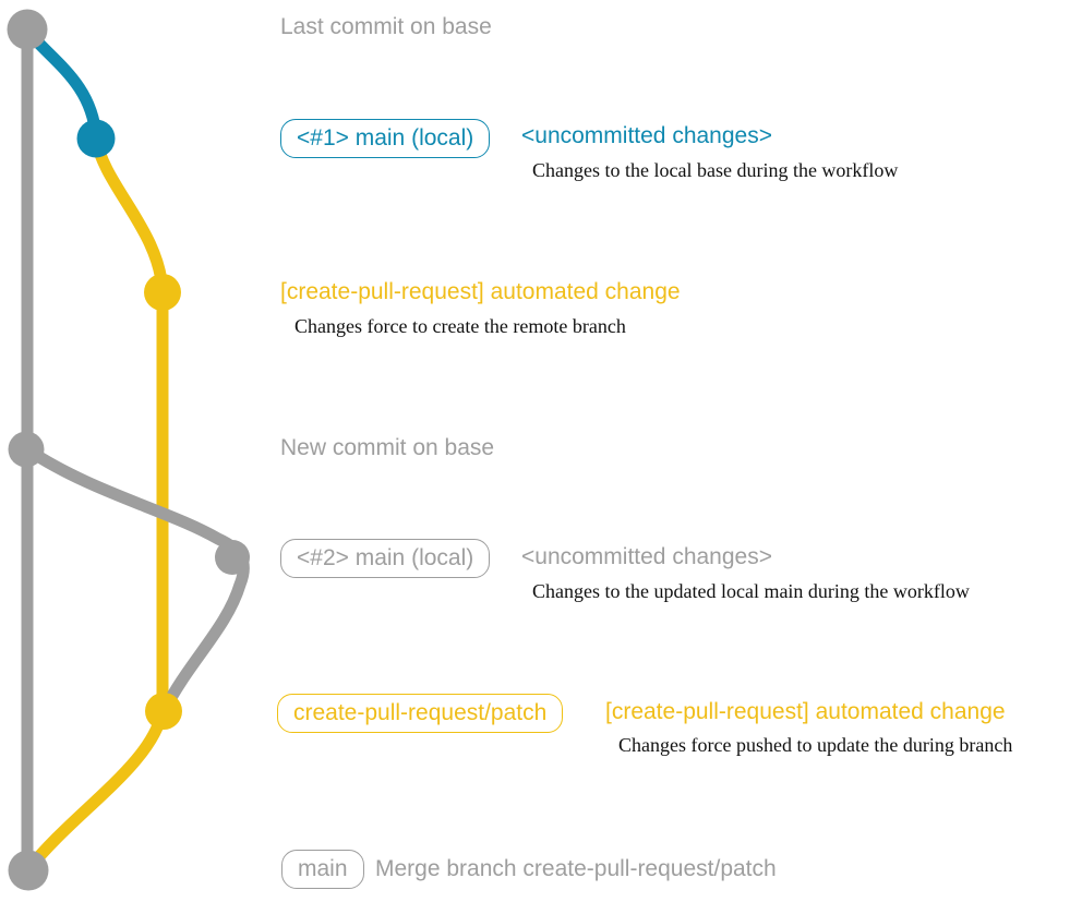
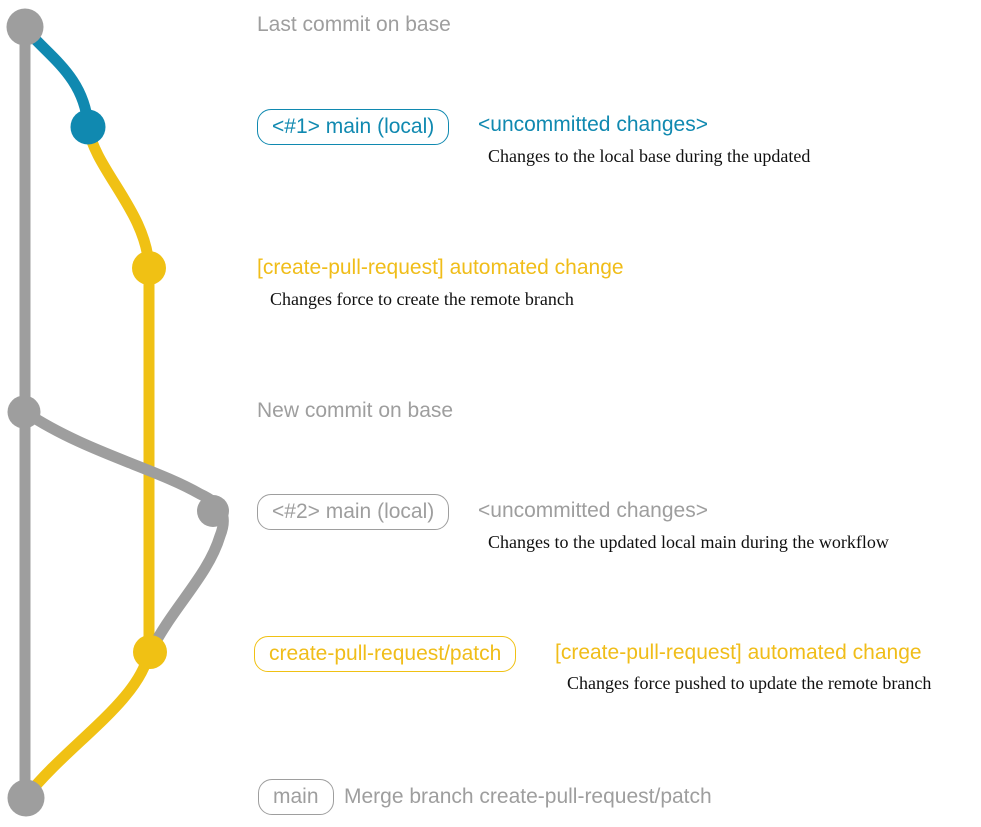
  Last commit on base
  <#1> main (local)
  <uncommitted changes>
- Changes to the local base during the workflow
+ Changes to the local base during the updated
  [create-pull-request] automated change
  Changes force to create the remote branch
  New commit on base
  <#2> main (local)
  <uncommitted changes>
  Changes to the updated local main during the workflow
  create-pull-request/patch
  [create-pull-request] automated change
- Changes force pushed to update the during branch
+ Changes force pushed to update the remote branch
  main
  Merge branch create-pull-request/patch
